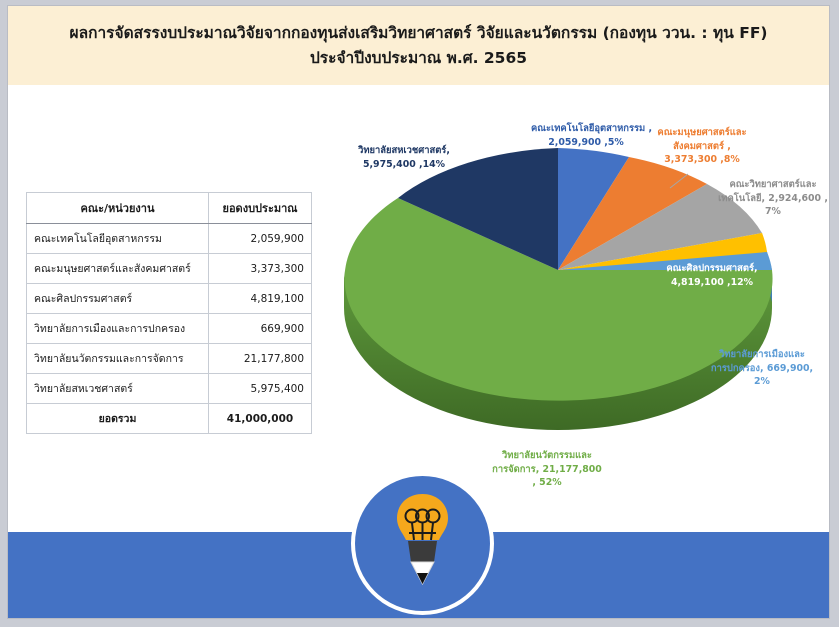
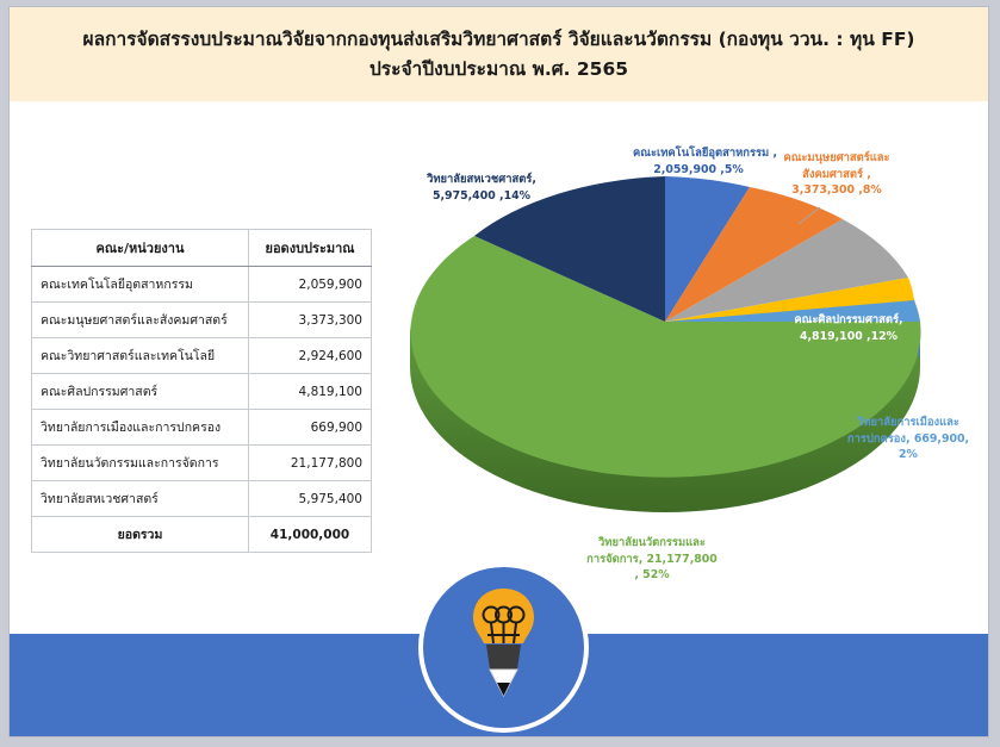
  ผลการจัดสรรงบประมาณวิจัยจากกองทุนส่งเสริมวิทยาศาสตร์ วิจัยและนวัตกรรม (กองทุน ววน. : ทุน FF)
  ประจำปีงบประมาณ พ.ศ. 2565
  คณะ/หน่วยงาน	ยอดงบประมาณ
  คณะเทคโนโลยีอุตสาหกรรม	2,059,900
  คณะมนุษยศาสตร์และสังคมศาสตร์	3,373,300
+ คณะวิทยาศาสตร์และเทคโนโลยี	2,924,600
  คณะศิลปกรรมศาสตร์	4,819,100
  วิทยาลัยการเมืองและการปกครอง	669,900
  วิทยาลัยนวัตกรรมและการจัดการ	21,177,800
  วิทยาลัยสหเวชศาสตร์	5,975,400
  ยอดรวม	41,000,000
  วิทยาลัยสหเวชศาสตร์,
  5,975,400 ,14%
  คณะเทคโนโลยีอุตสาหกรร
  2,059,900 ,5%
  คณะมนุษยศาสตร์และ
  สังคมศาสตร์ ,
  3,373,300 ,8%
- คณะวิทยาศาสตร์และ
- เทคโนโลยี, 2,924,600 ,
- 7%
  คณะศิลปกรรมศาสตร์,
  4,819,100 ,12%
  วิทยาลัยการเมืองและ
  การปกครอง, 669,900,
  2%
  วิทยาลัยนวัตกรรมและ
  การจัดการ, 21,177,800
  , 52%
